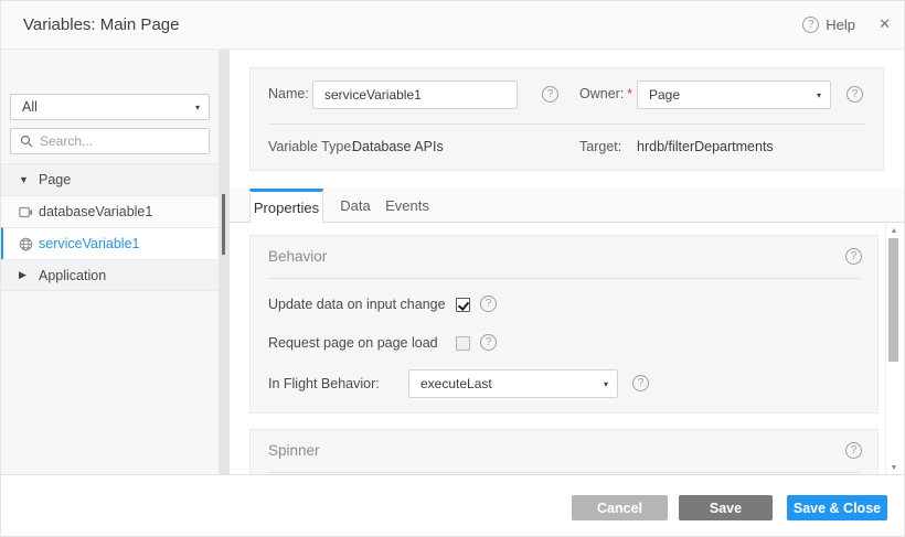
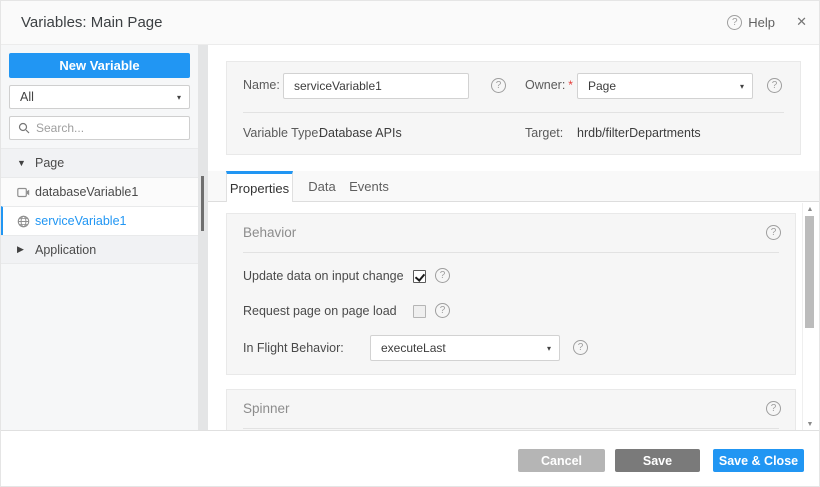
  Variables: Main Page
  ?
  Help
  ✕
+ New Variable
  All
  ▾
  Search...
  ▼
  Page
  databaseVariable1
  serviceVariable1
  ▶
  Application
  Name:
  serviceVariable1
  ?
  Owner: *
  Page
  ▾
  ?
  Variable Type:
  Database APIs
  Target:
  hrdb/filterDepartments
  Properties
  Data
  Events
  Behavior
  ?
  Update data on input change
  ?
  Request page on page load
  ?
  In Flight Behavior:
  executeLast
  ▾
  ?
  Spinner
  ?
  Cancel
  Save
  Save & Close
